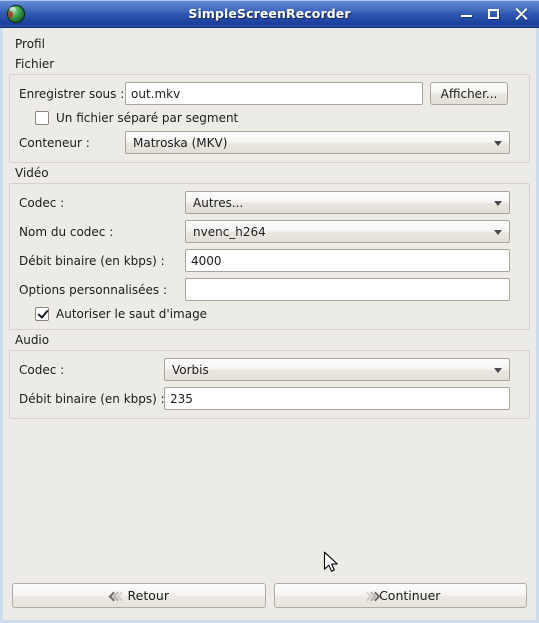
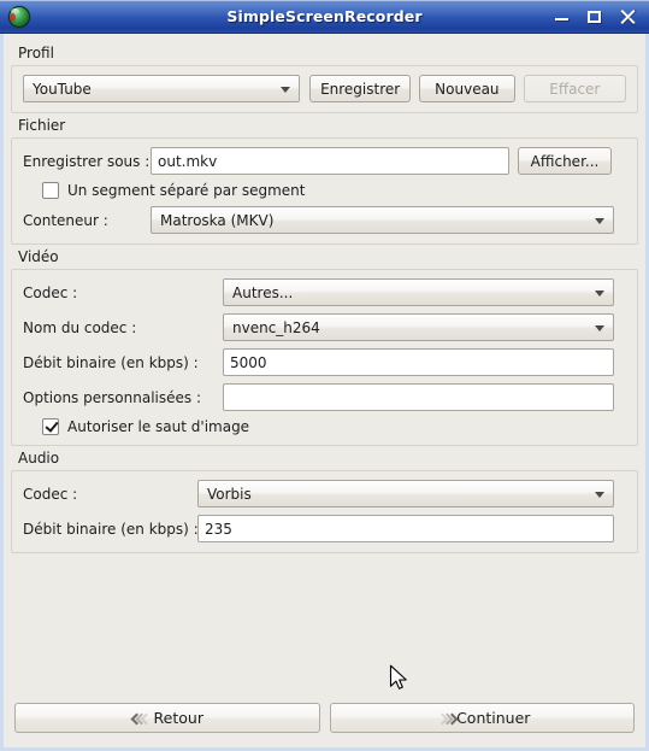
  SimpleScreenRecorder
  Profil
+ YouTube
+ Enregistrer
+ Nouveau
+ Effacer
  Fichier
  Enregistrer sous :
  out.mkv
  Afficher...
- Un fichier séparé par segment
+ Un segment séparé par segment
  Conteneur :
  Matroska (MKV)
  Vidéo
  Codec :
  Autres...
  Nom du codec :
  nvenc_h264
  Débit binaire (en kbps) :
- 4000
+ 5000
  Options personnalisées :
  Autoriser le saut d'image
  Audio
  Codec :
  Vorbis
  Débit binaire (en kbps) :
  235
  Retour
  Continuer
